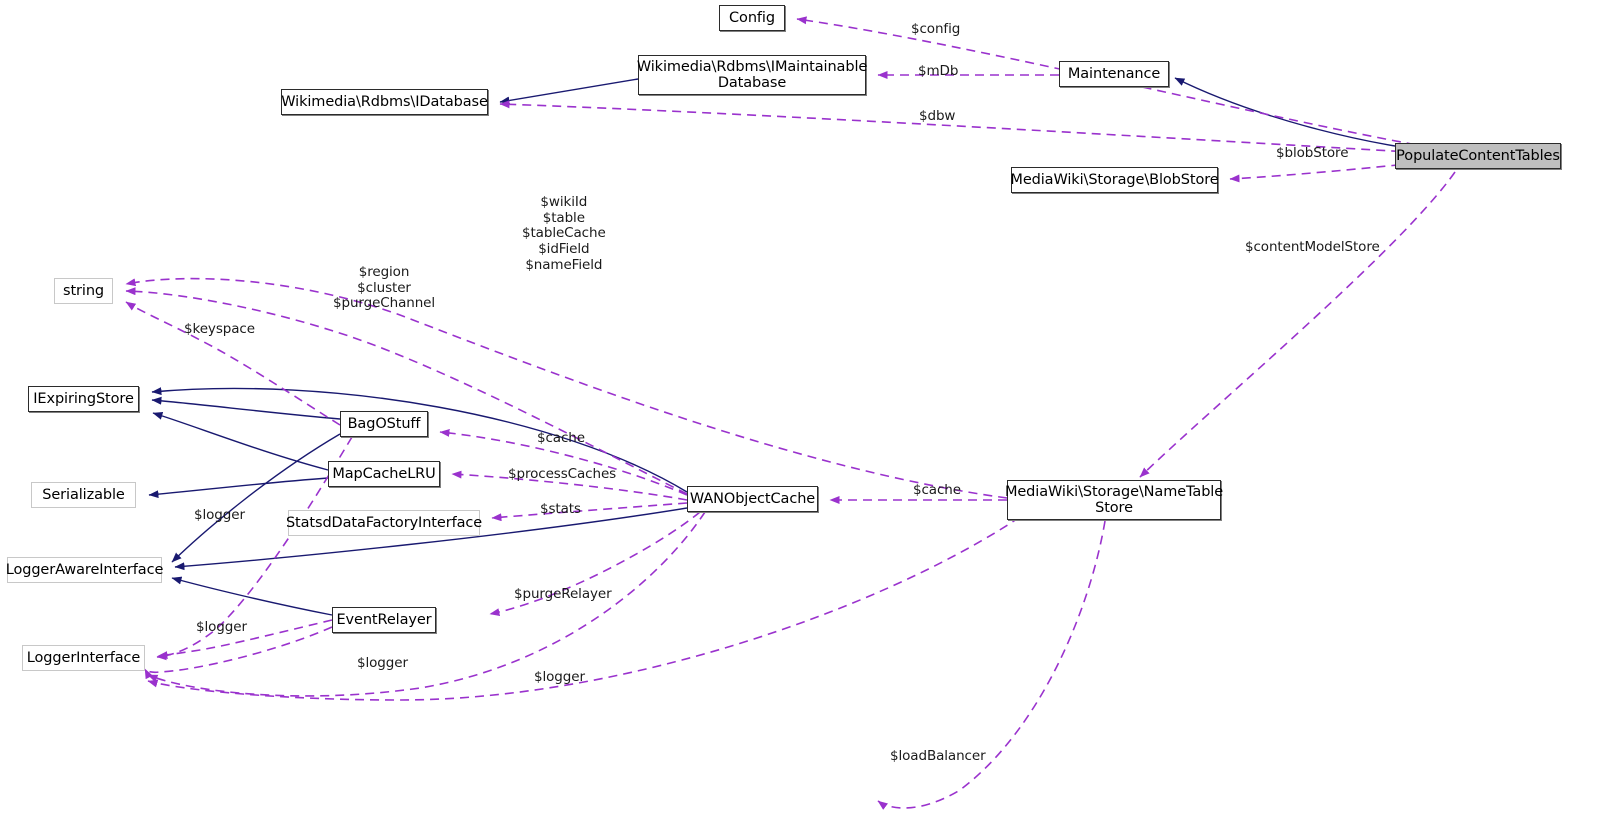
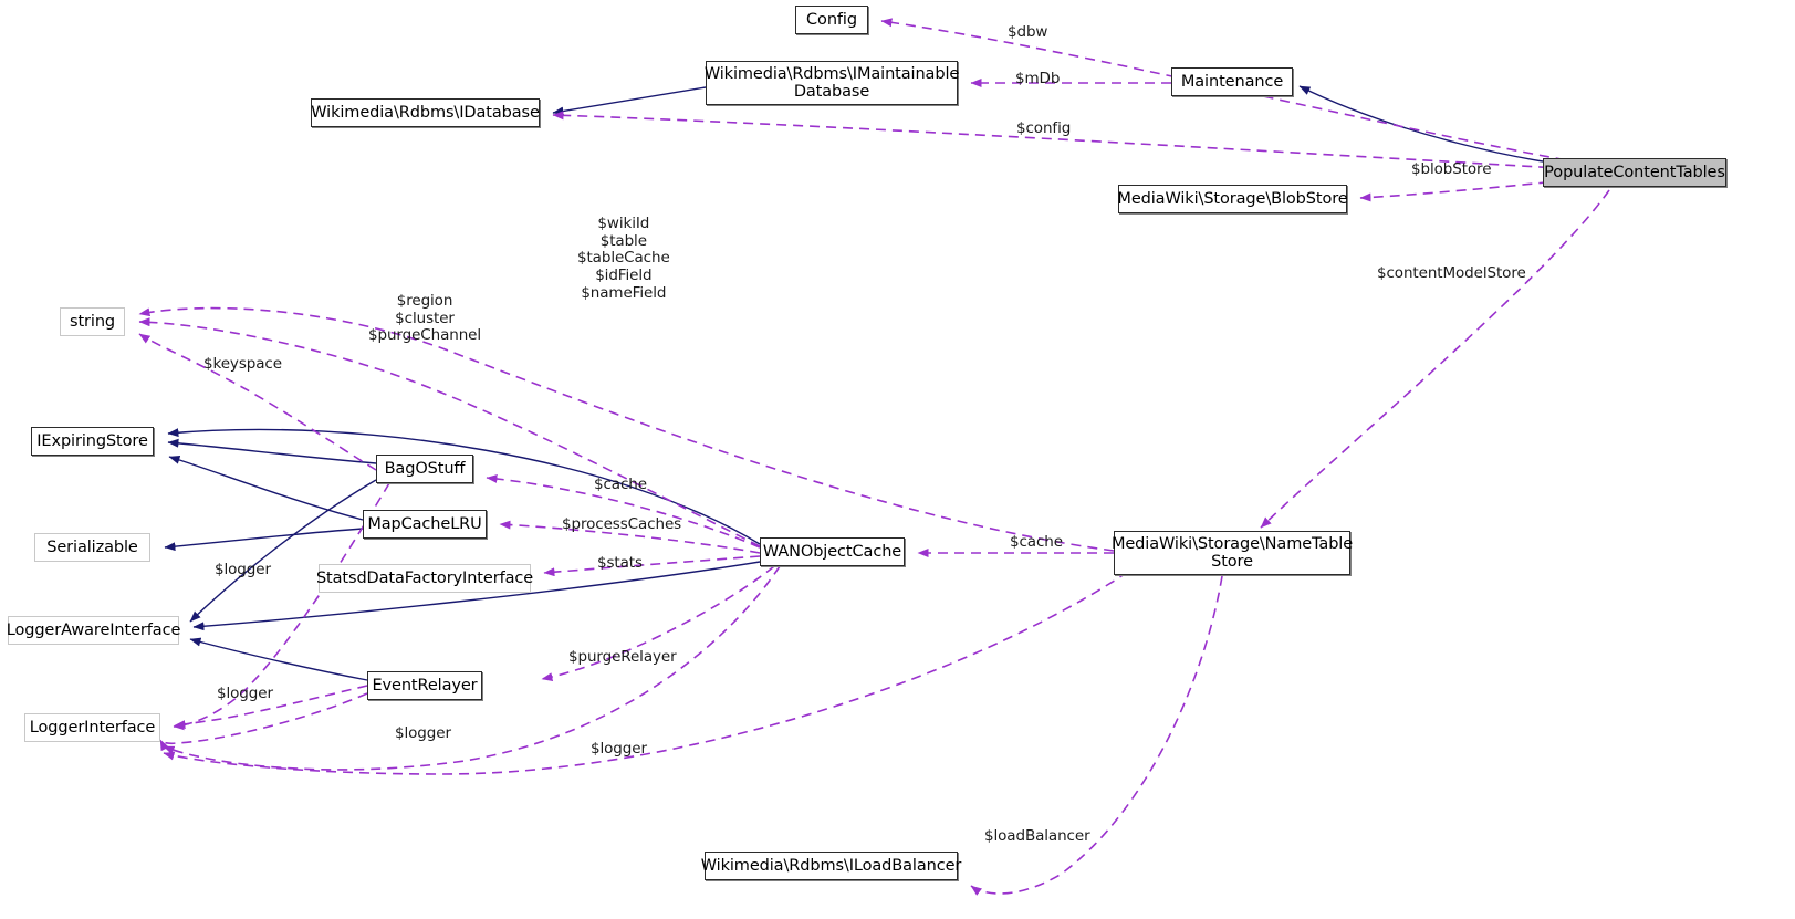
  Config
  Wikimedia\Rdbms\IMaintainable
  Database
  Wikimedia\Rdbms\IDatabase
  Maintenance
  PopulateContentTables
  MediaWiki\Storage\BlobStore
  string
  IExpiringStore
  BagOStuff
  MapCacheLRU
  Serializable
  StatsdDataFactoryInterface
  WANObjectCache
  MediaWiki\Storage\NameTable
  Store
  LoggerAwareInterface
  EventRelayer
  LoggerInterface
+ Wikimedia\Rdbms\ILoadBalancer
- $config
+ $dbw
  $mDb
- $dbw
+ $config
  $blobStore
  $contentModelStore
  $wikiId
  $table
  $tableCache
  $idField
  $nameField
  $region
  $cluster
  $purgeChannel
  $keyspace
  $cache
  $processCaches
  $stats
  $cache
  $logger
  $purgeRelayer
  $logger
  $logger
  $logger
  $loadBalancer
